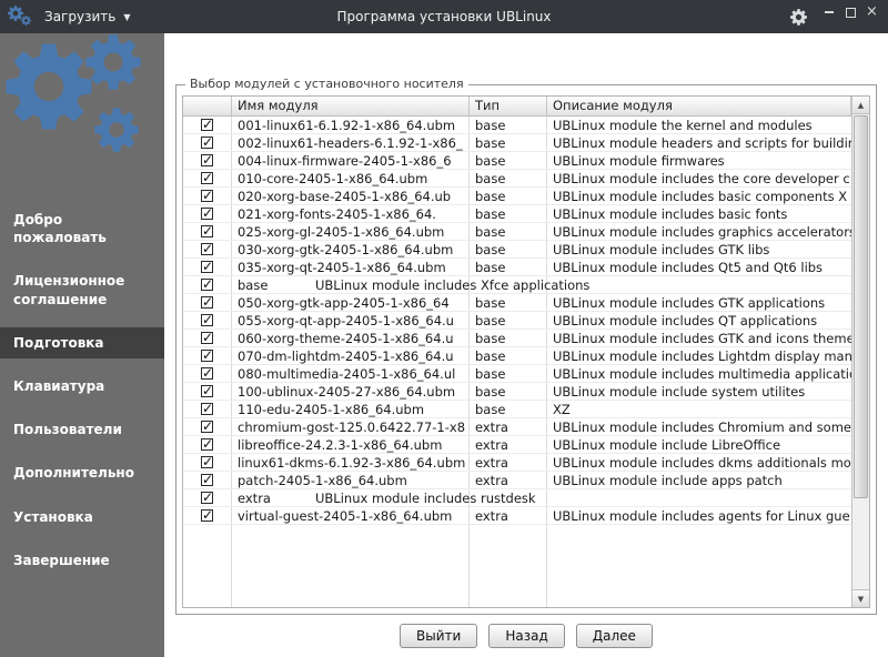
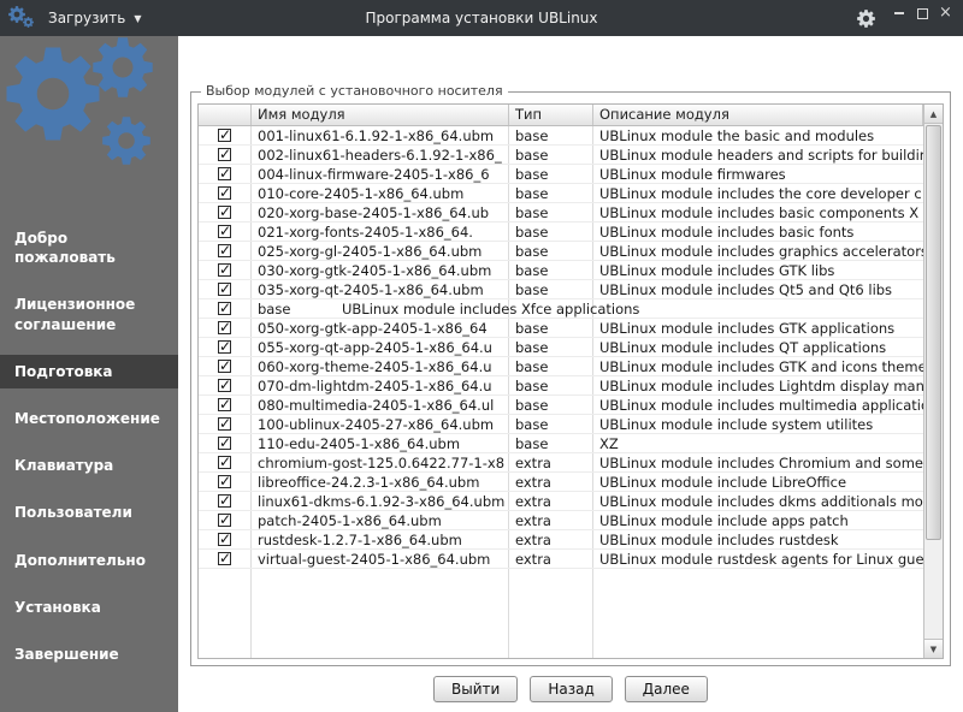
  Загрузить
  ▼
  Программа установки UBLinux
  ×
  Добро пожаловать
  Лицензионное соглашение
  Подготовка
+ Местоположение
  Клавиатура
  Пользователи
  Дополнительно
  Установка
  Завершение
  Выбор модулей с установочного носителя
  Имя модуля
  Тип
  Описание модуля
  001-linux61-6.1.92-1-x86_64.ubm
  base
- UBLinux module the kernel and modules
+ UBLinux module the basic and modules
  002-linux61-headers-6.1.92-1-x86_
  base
  UBLinux module headers and scripts for buildi
  004-linux-firmware-2405-1-x86_6
  base
  UBLinux module firmwares
  010-core-2405-1-x86_64.ubm
  base
  UBLinux module includes the core developer c
  020-xorg-base-2405-1-x86_64.ub
  base
  UBLinux module includes basic components X
  021-xorg-fonts-2405-1-x86_64.
  base
  UBLinux module includes basic fonts
  025-xorg-gl-2405-1-x86_64.ubm
  base
  UBLinux module includes graphics accelerator
  030-xorg-gtk-2405-1-x86_64.ubm
  base
  UBLinux module includes GTK libs
  035-xorg-qt-2405-1-x86_64.ubm
  base
  UBLinux module includes Qt5 and Qt6 libs
  base
  UBLinux module includes Xfce applications
  050-xorg-gtk-app-2405-1-x86_64
  base
  UBLinux module includes GTK applications
  055-xorg-qt-app-2405-1-x86_64.u
  base
  UBLinux module includes QT applications
  060-xorg-theme-2405-1-x86_64.u
  base
  UBLinux module includes GTK and icons them
  070-dm-lightdm-2405-1-x86_64.u
  base
  UBLinux module includes Lightdm display man
  080-multimedia-2405-1-x86_64.ul
  base
  UBLinux module includes multimedia applicati
  100-ublinux-2405-27-x86_64.ubm
  base
  UBLinux module include system utilites
  110-edu-2405-1-x86_64.ubm
  base
  XZ
  chromium-gost-125.0.6422.77-1-x8
  extra
  UBLinux module includes Chromium and some
  libreoffice-24.2.3-1-x86_64.ubm
  extra
  UBLinux module include LibreOffice
  linux61-dkms-6.1.92-3-x86_64.ubm
  extra
  UBLinux module includes dkms additionals mo
  patch-2405-1-x86_64.ubm
  extra
  UBLinux module include apps patch
+ rustdesk-1.2.7-1-x86_64.ubm
  extra
  UBLinux module includes rustdesk
  virtual-guest-2405-1-x86_64.ubm
  extra
- UBLinux module includes agents for Linux gue
+ UBLinux module rustdesk agents for Linux gue
  ▲
  ▼
  Выйти
  Назад
  Далее
